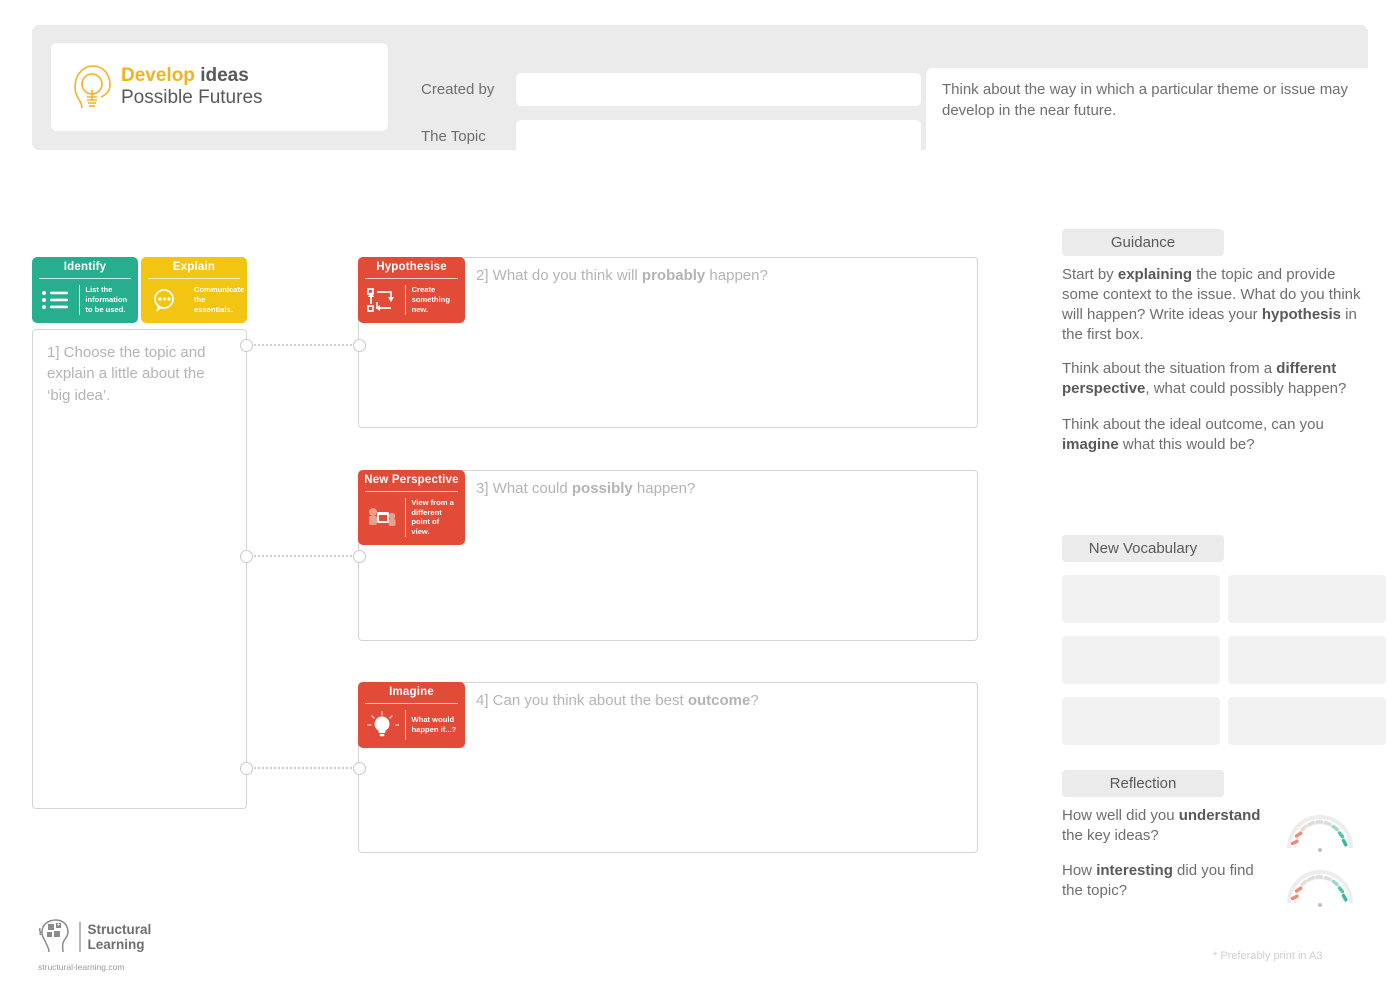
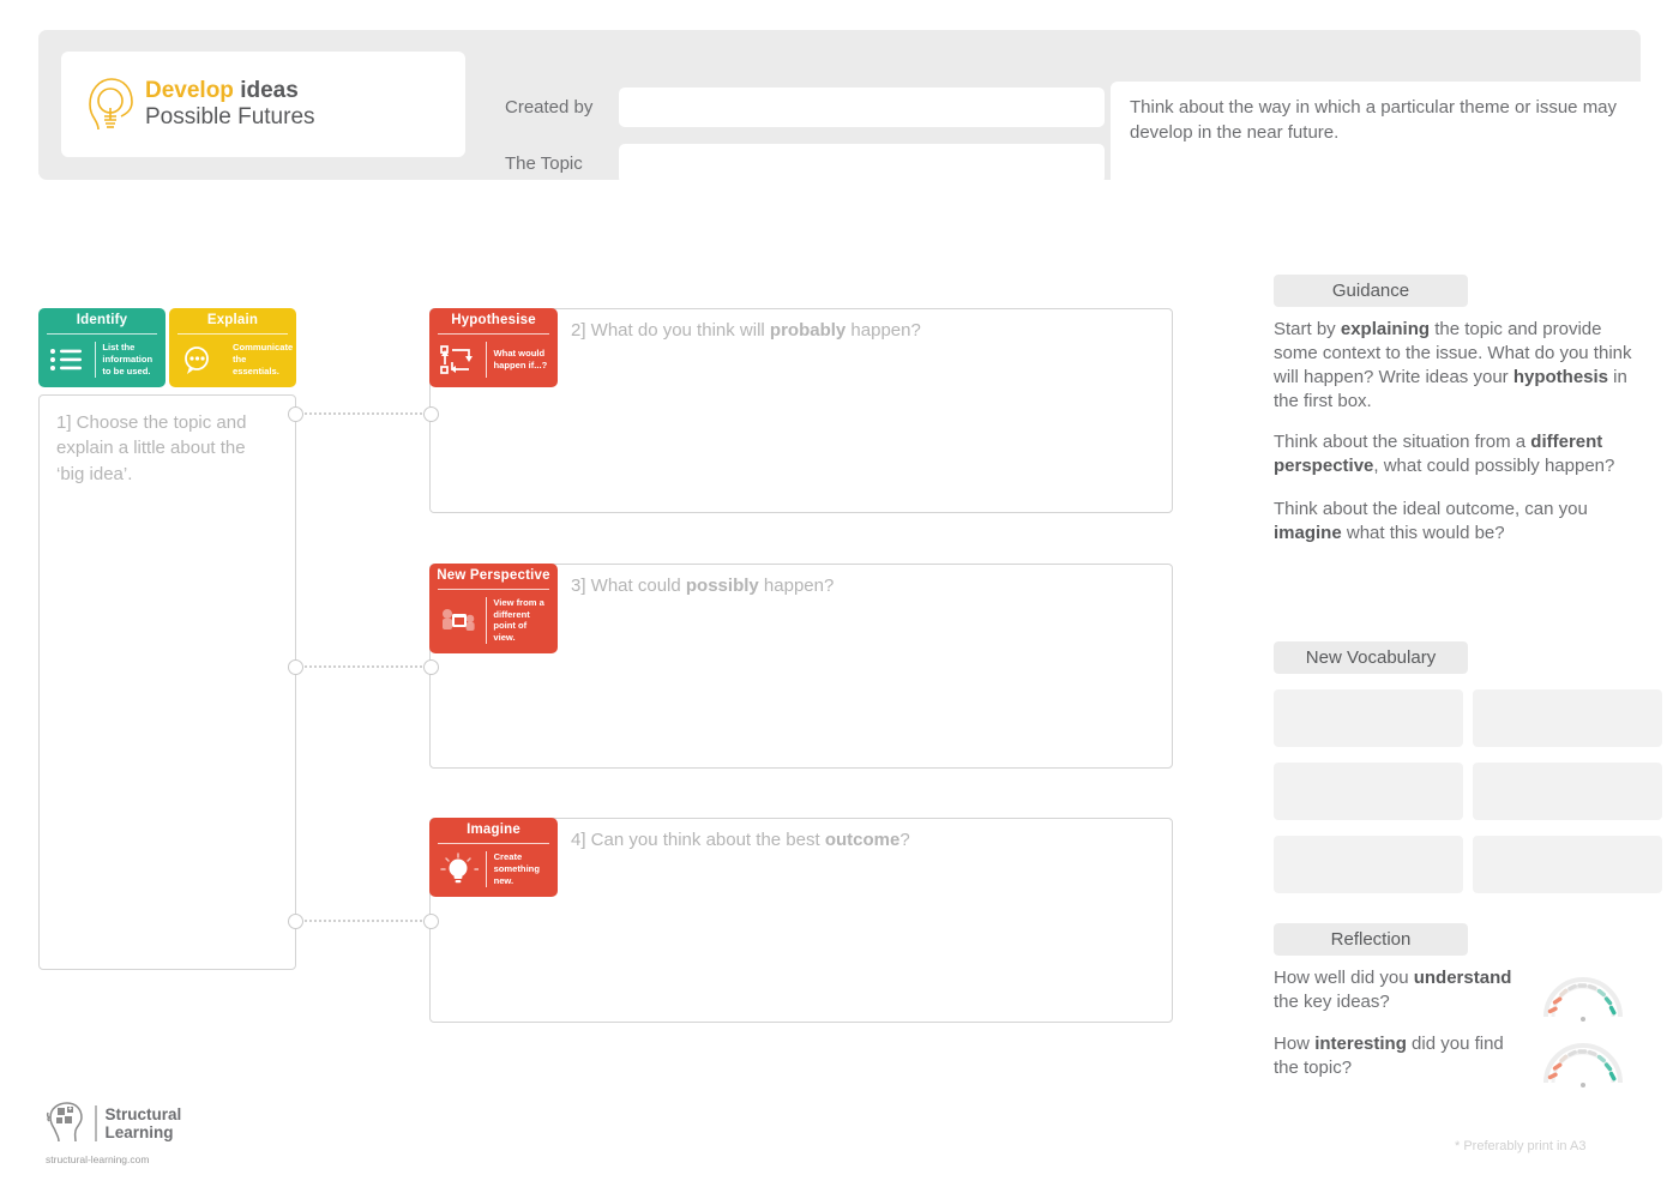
  Develop ideas
  Possible Futures
  Created by
  The Topic
  Think about the way in which a particular theme or issue may develop in the near future.
  Identify
  List the information to be used.
  Explain
  Communicate the essentials.
  1] Choose the topic and explain a little about the ‘big idea’.
  2] What do you think will probably happen?
  Hypothesise
- Create something new.
+ What would happen if...?
  3] What could possibly happen?
  New Perspective
  View from a different point of view.
  4] Can you think about the best outcome?
  Imagine
- What would happen if...?
+ Create something new.
  Guidance
  Start by explaining the topic and provide some context to the issue. What do you think will happen? Write ideas your hypothesis in the first box.
  Think about the situation from a different perspective, what could possibly happen?
  Think about the ideal outcome, can you imagine what this would be?
  New Vocabulary
  Reflection
  How well did you understand the key ideas?
  How interesting did you find the topic?
  Structural
  Learning
  structural-learning.com
  * Preferably print in A3
